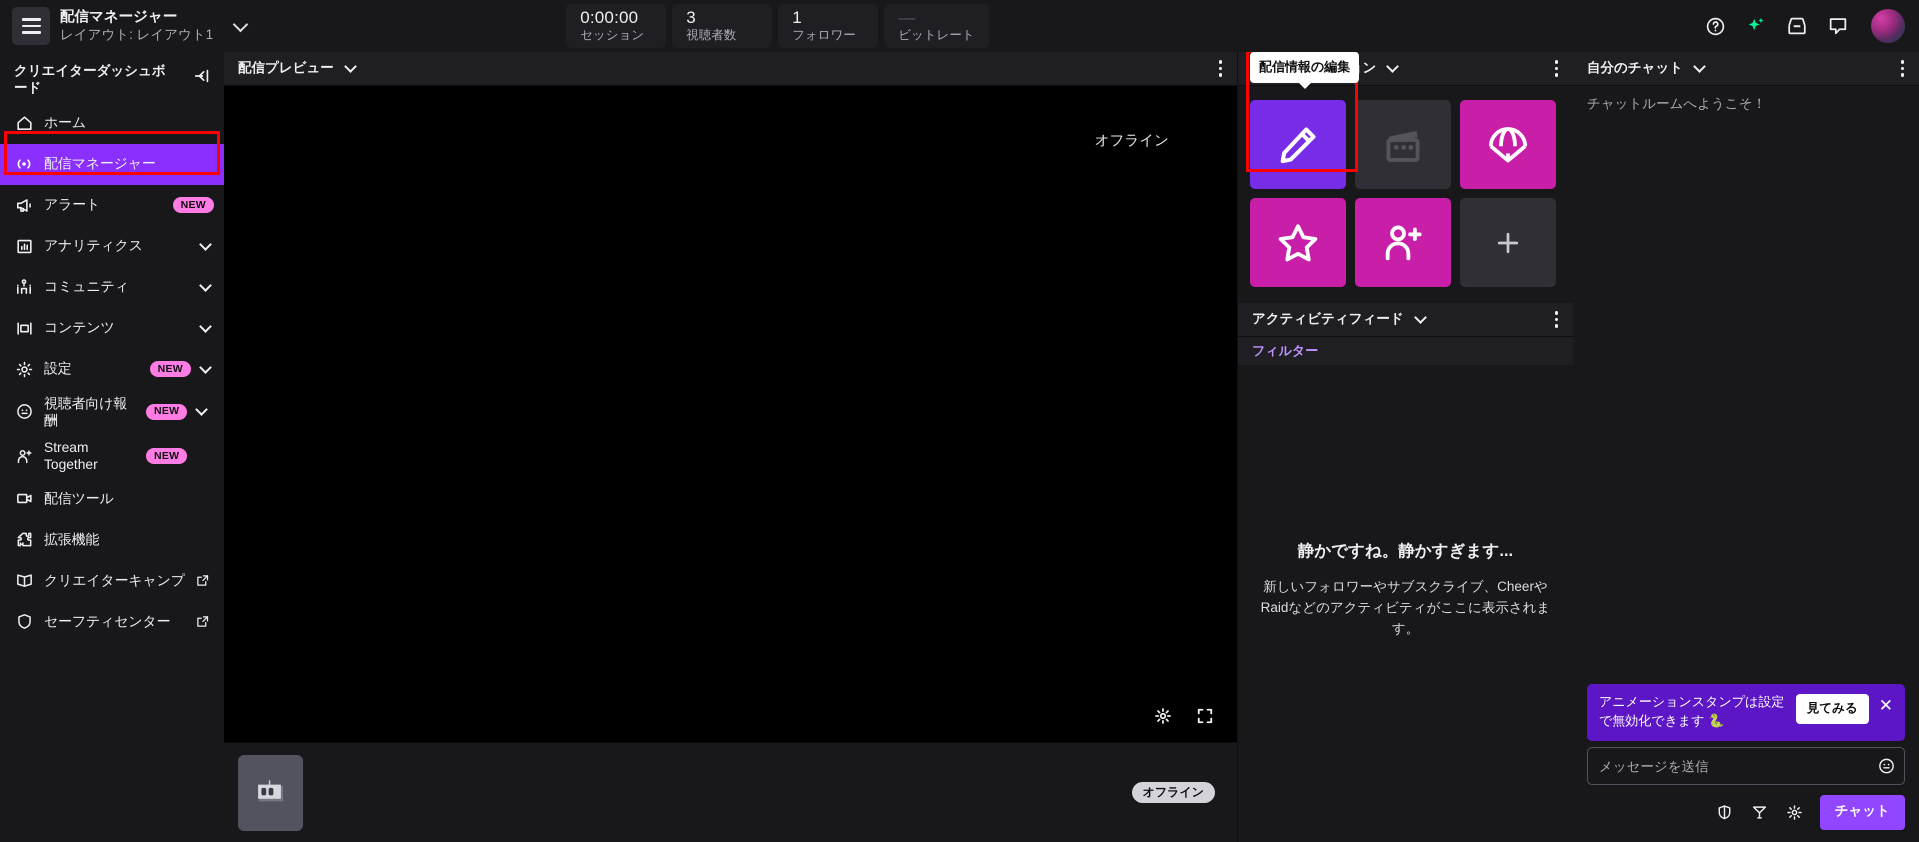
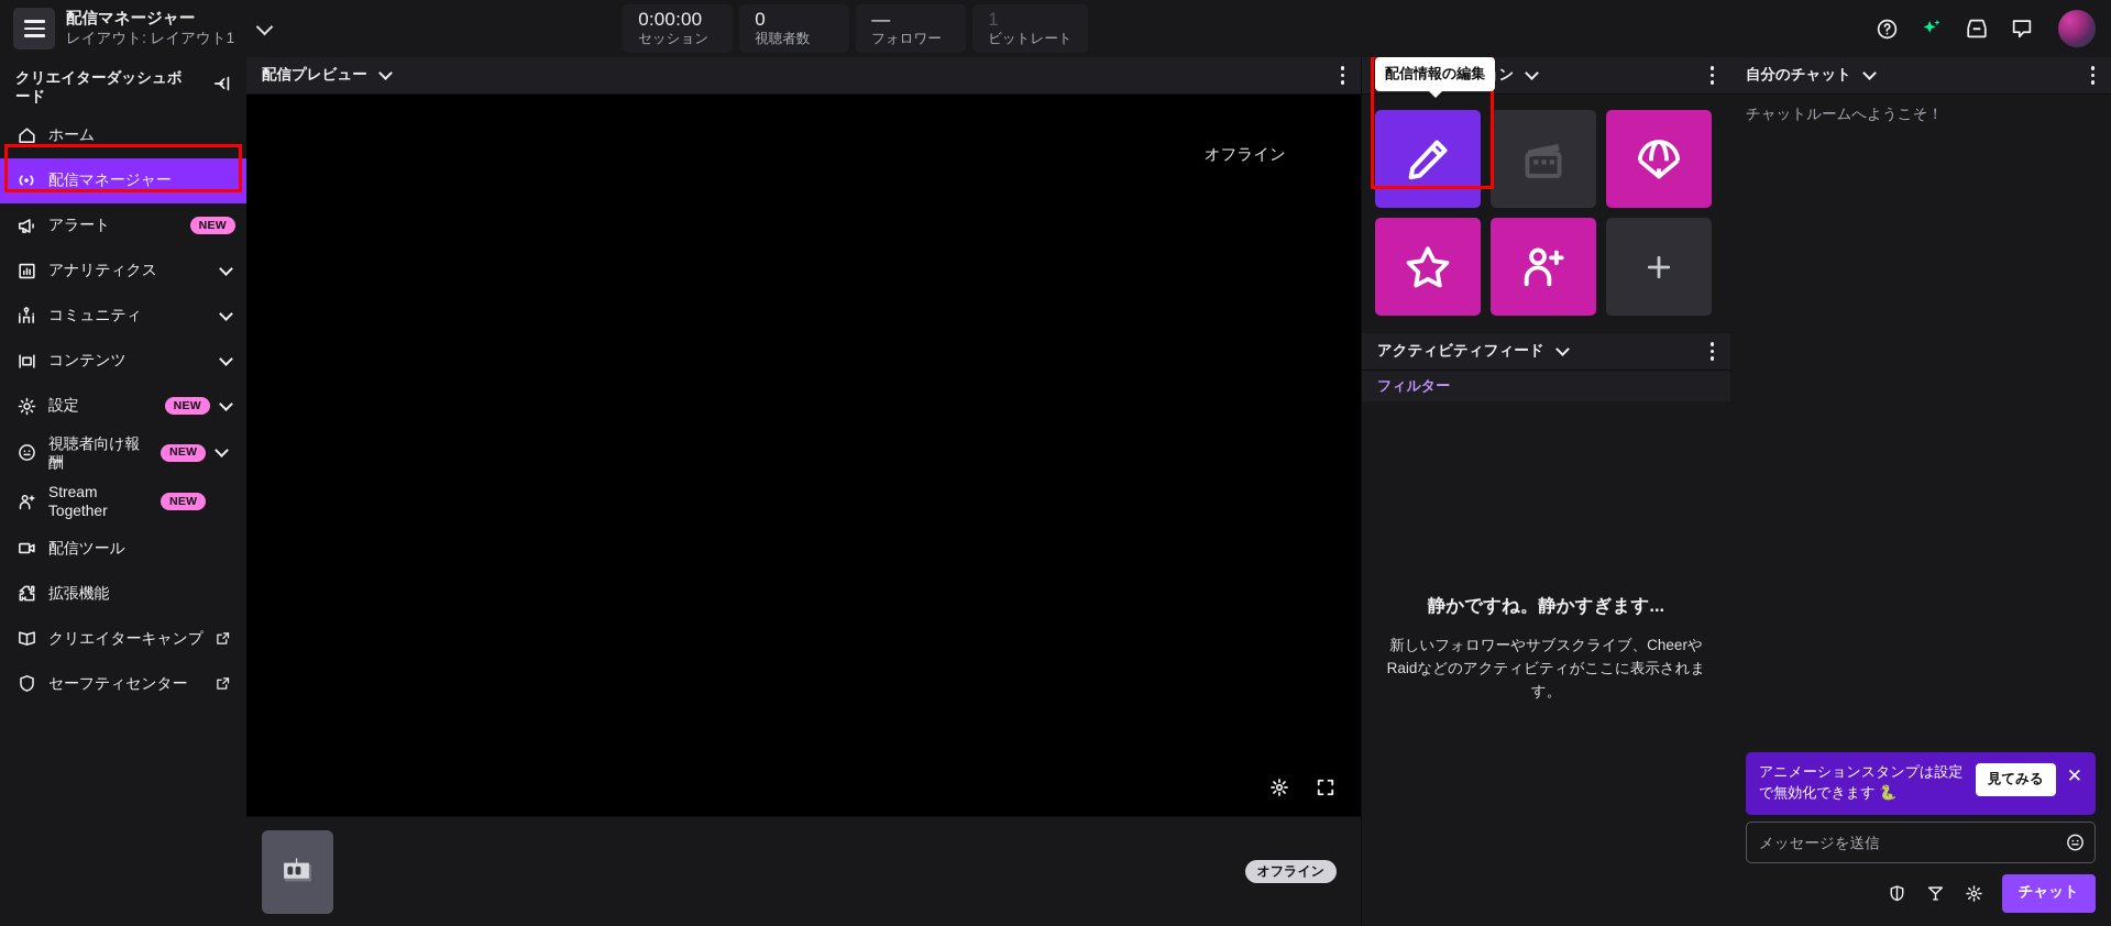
  配信マネージャー
  レイアウト: レイアウト1
  0:00:00
  セッション
- 3
+ 0
  視聴者数
- 1
+ —
  フォロワー
- —
+ 1
  ビットレート
  クリエイターダッシュボード
  ホーム
  配信マネージャー
  アラート
  NEW
  アナリティクス
  コミュニティ
  コンテンツ
  設定
  NEW
  視聴者向け報酬
  NEW
  Stream Together
  NEW
  配信ツール
  拡張機能
  クリエイターキャンプ
  セーフティセンター
  配信プレビュー
  オフライン
  オフライン
  配信情報の編集
  アクティビティフィード
  フィルター
  静かですね。静かすぎます...
  新しいフォロワーやサブスクライブ、CheerやRaidなどのアクティビティがここに表示されます。
  自分のチャット
  チャットルームへようこそ！
  アニメーションスタンプは設定で無効化できます 🐍
  見てみる
  ✕
  メッセージを送信
  チャット
